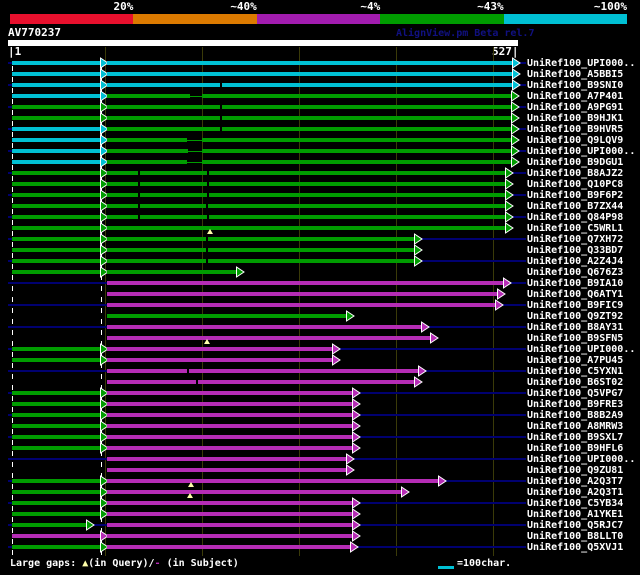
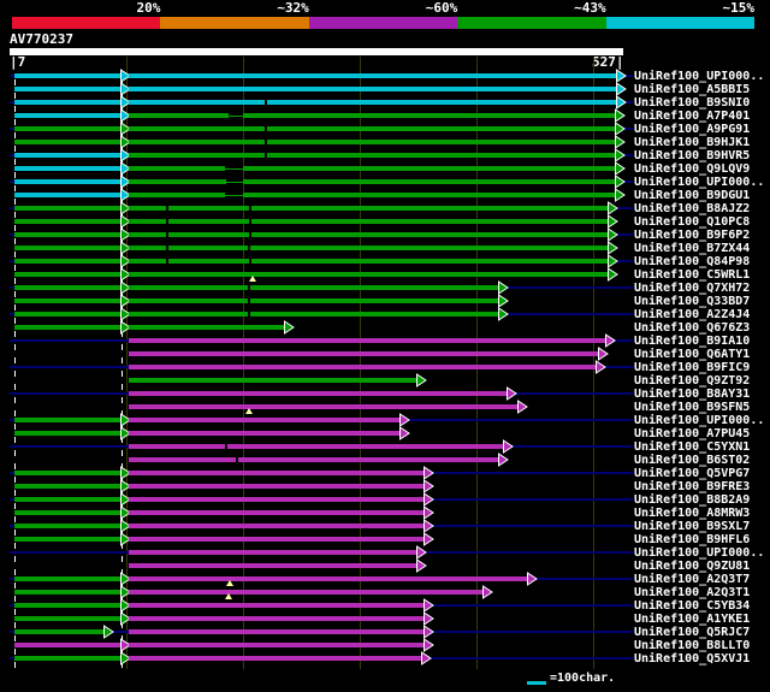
  20%
- ~40%
+ ~32%
- ~4%
+ ~60%
  ~43%
- ~100%
+ ~15%
  AV770237
- AlignView.pm Beta rel.7
- |1
+ |7
  527|
  UniRef100_UPI000..
  UniRef100_A5BBI5
  UniRef100_B9SNI0
  UniRef100_A7P401
  UniRef100_A9PG91
  UniRef100_B9HJK1
  UniRef100_B9HVR5
  UniRef100_Q9LQV9
  UniRef100_UPI000..
  UniRef100_B9DGU1
  UniRef100_B8AJZ2
  UniRef100_Q10PC8
  UniRef100_B9F6P2
  UniRef100_B7ZX44
  UniRef100_Q84P98
  UniRef100_C5WRL1
  UniRef100_Q7XH72
  UniRef100_Q33BD7
  UniRef100_A2Z4J4
  UniRef100_Q676Z3
  UniRef100_B9IA10
  UniRef100_Q6ATY1
  UniRef100_B9FIC9
  UniRef100_Q9ZT92
  UniRef100_B8AY31
  UniRef100_B9SFN5
  UniRef100_UPI000..
  UniRef100_A7PU45
  UniRef100_C5YXN1
  UniRef100_B6ST02
  UniRef100_Q5VPG7
  UniRef100_B9FRE3
  UniRef100_B8B2A9
  UniRef100_A8MRW3
  UniRef100_B9SXL7
  UniRef100_B9HFL6
  UniRef100_UPI000..
  UniRef100_Q9ZU81
  UniRef100_A2Q3T7
  UniRef100_A2Q3T1
  UniRef100_C5YB34
  UniRef100_A1YKE1
  UniRef100_Q5RJC7
  UniRef100_B8LLT0
  UniRef100_Q5XVJ1
- Large gaps:
- ▲
- (in Query)/
- -
- (in Subject)
  =100char.
